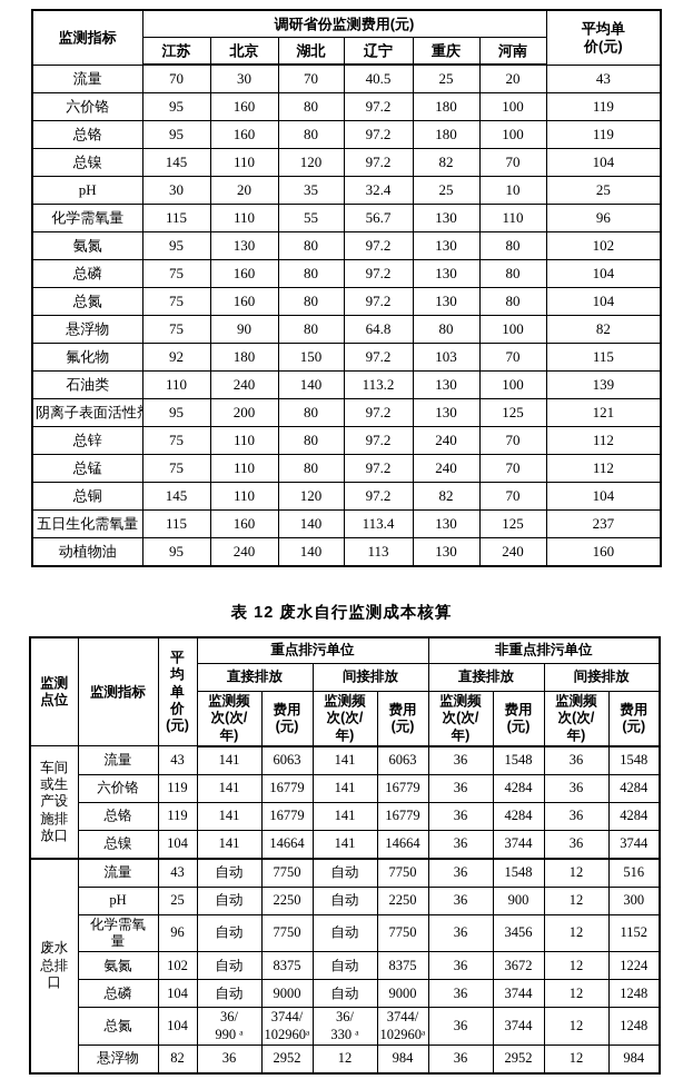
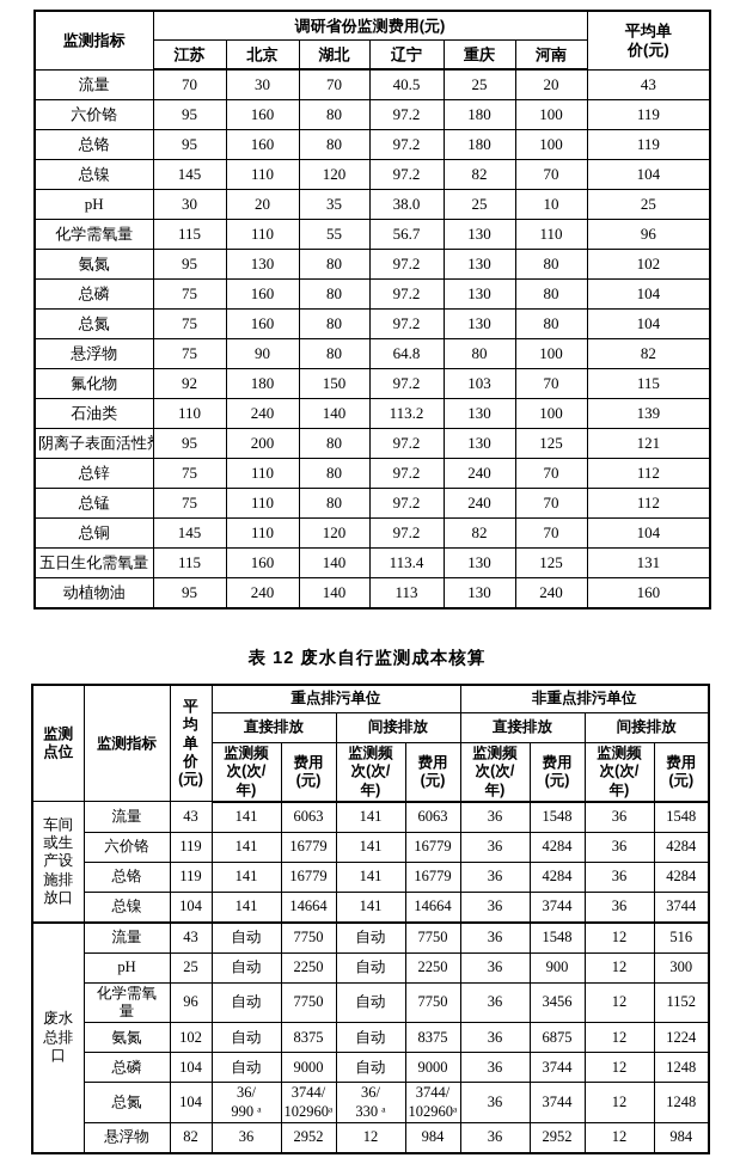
  监测指标	调研省份监测费用(元)	平均单 价(元)
  江苏	北京	湖北	辽宁	重庆	河南
  流量	70	30	70	40.5	25	20	43
  六价铬	95	160	80	97.2	180	100	119
  总铬	95	160	80	97.2	180	100	119
  总镍	145	110	120	97.2	82	70	104
- pH	30	20	35	32.4	25	10	25
+ pH	30	20	35	38.0	25	10	25
  化学需氧量	115	110	55	56.7	130	110	96
  氨氮	95	130	80	97.2	130	80	102
  总磷	75	160	80	97.2	130	80	104
  总氮	75	160	80	97.2	130	80	104
  悬浮物	75	90	80	64.8	80	100	82
  氟化物	92	180	150	97.2	103	70	115
  石油类	110	240	140	113.2	130	100	139
  阴离子表面活性	95	200	80	97.2	130	125	121
  总锌	75	110	80	97.2	240	70	112
  总锰	75	110	80	97.2	240	70	112
  总铜	145	110	120	97.2	82	70	104
- 五日生化需氧量	115	160	140	113.4	130	125	237
+ 五日生化需氧量	115	160	140	113.4	130	125	131
  动植物油	95	240	140	113	130	240	160
  表 12 废水自行监测成本核算
  监测 点位	监测指标	平 均 单 价 (元)	重点排污单位	非重点排污单位
  直接排放	间接排放	直接排放	间接排放
  监测频 次(次/ 年)	费用 (元)	监测频 次(次/ 年)	费用 (元)	监测频 次(次/ 年)	费用 (元)	监测频 次(次/ 年)	费用 (元)
  车间 或生 产设 施排 放口	流量	43	141	6063	141	6063	36	1548	36	1548
  六价铬	119	141	16779	141	16779	36	4284	36	4284
  总铬	119	141	16779	141	16779	36	4284	36	4284
  总镍	104	141	14664	141	14664	36	3744	36	3744
  废水 总排 口	流量	43	自动	7750	自动	7750	36	1548	12	516
  pH	25	自动	2250	自动	2250	36	900	12	300
  化学需氧 量	96	自动	7750	自动	7750	36	3456	12	1152
- 氨氮	102	自动	8375	自动	8375	36	3672	12	1224
+ 氨氮	102	自动	8375	自动	8375	36	6875	12	1224
  总磷	104	自动	9000	自动	9000	36	3744	12	1248
  总氮	104	36/ 990 ᵃ	3744/ 102960ᵃ	36/ 330 ᵃ	3744/ 102960ᵃ	36	3744	12	1248
  悬浮物	82	36	2952	12	984	36	2952	12	984
